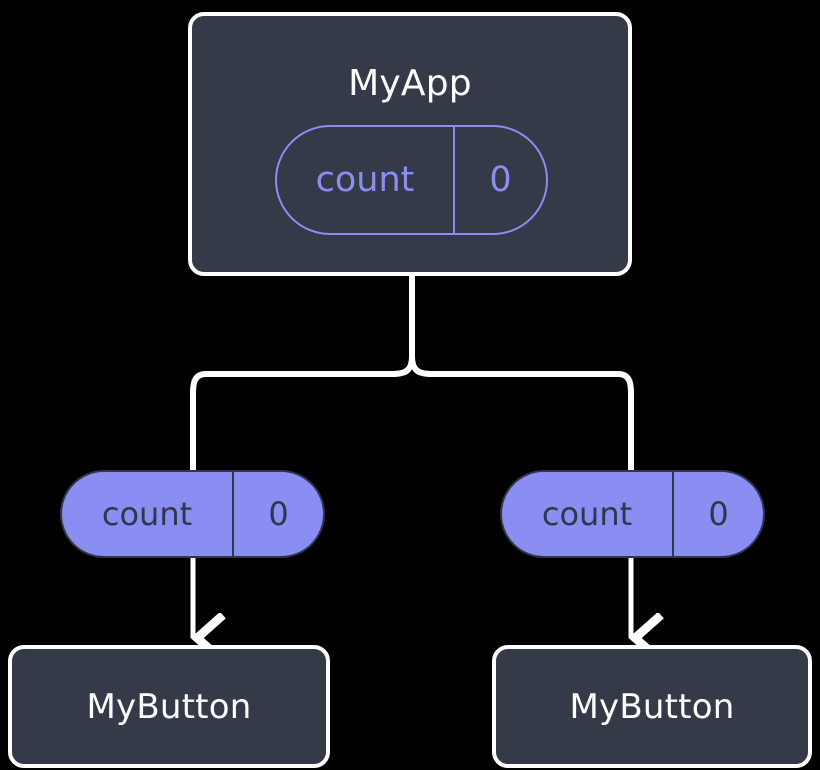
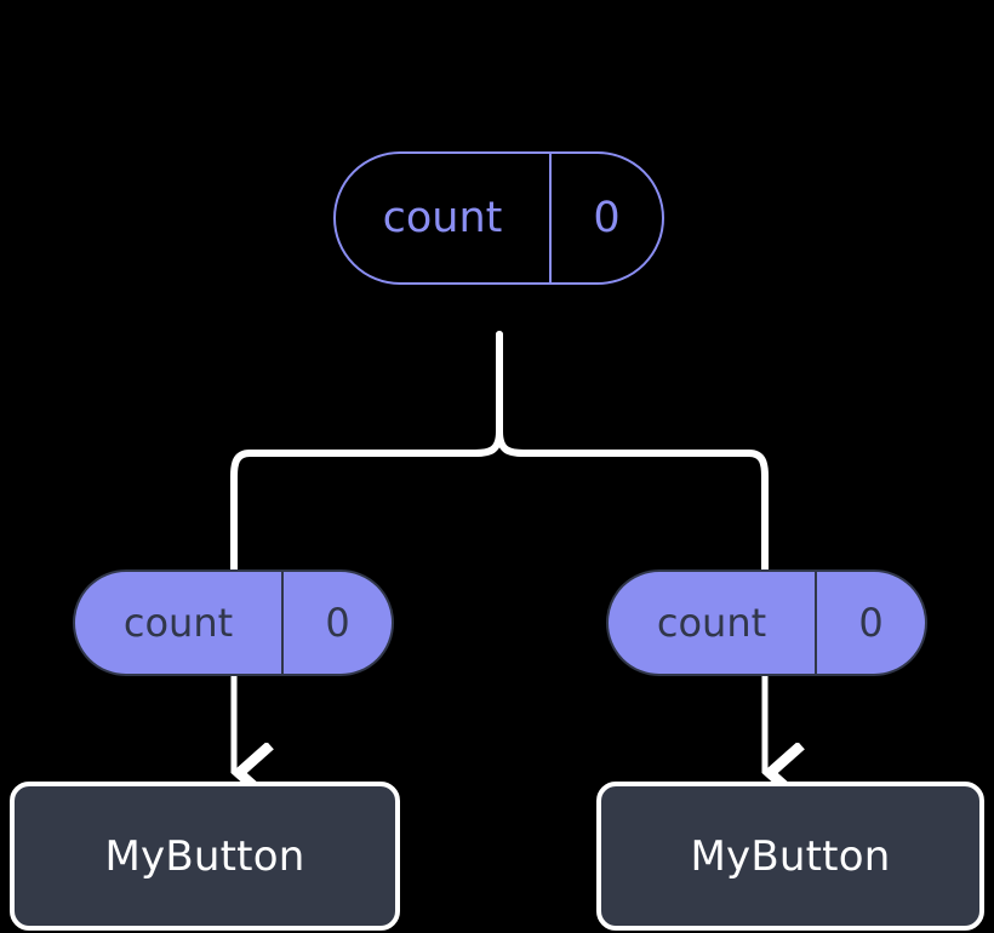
- MyApp
  count
  0
  count
  0
  MyButton
  count
  0
  MyButton
